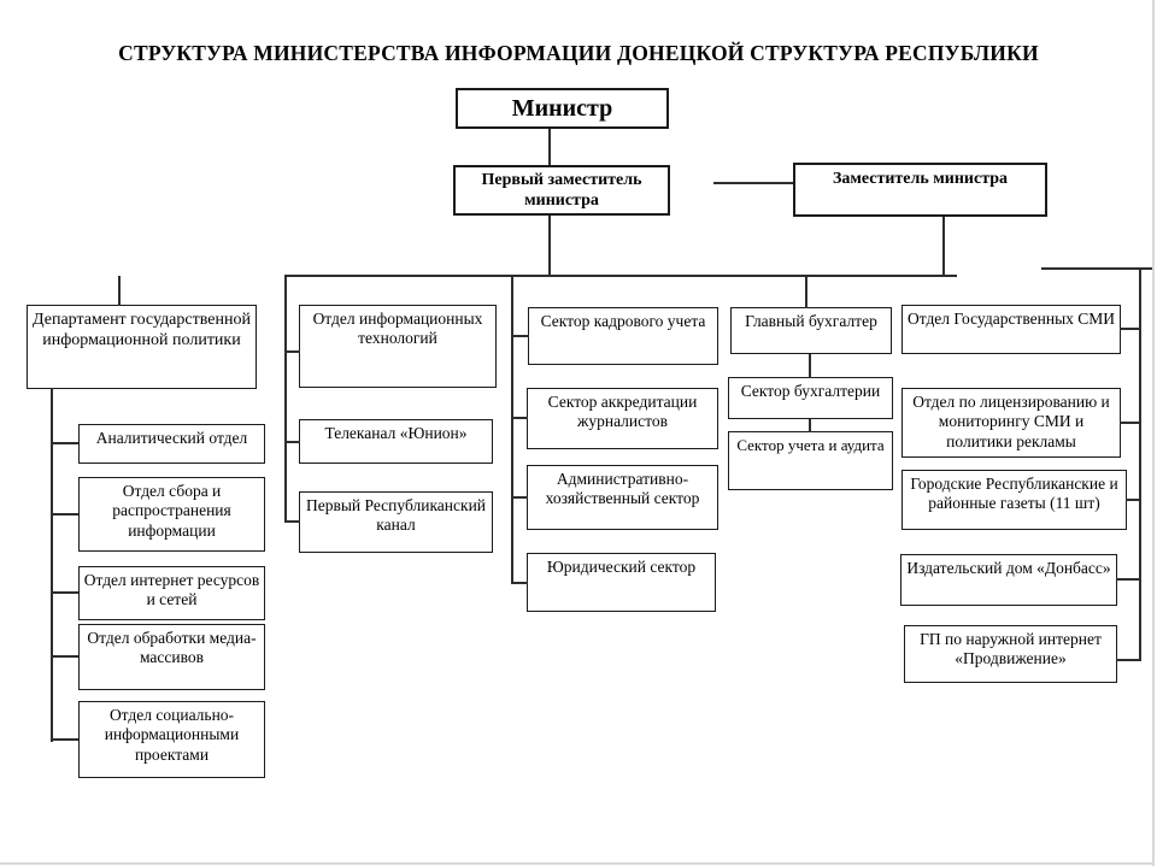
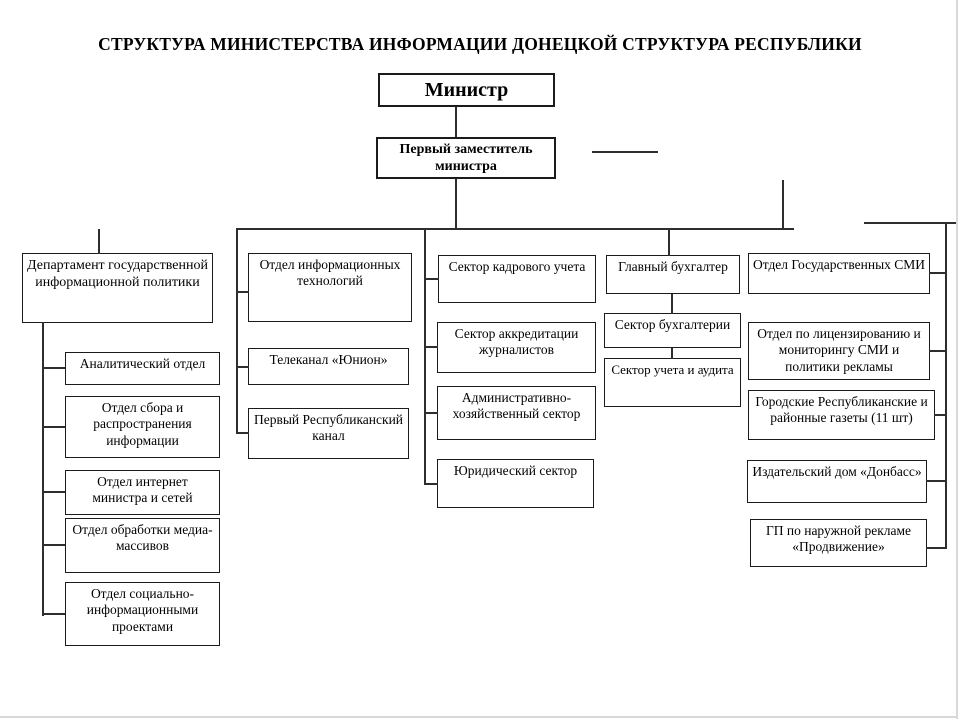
  СТРУКТУРА МИНИСТЕРСТВА ИНФОРМАЦИИ ДОНЕЦКОЙ СТРУКТУРА РЕСПУБЛИКИ
  Министр
  Первый заместитель министра
- Заместитель министра
  Департамент государственной информационной политики
  Аналитический отдел
  Отдел сбора и распространения информации
- Отдел интернет ресурсов и сетей
+ Отдел интернет министра и сетей
  Отдел обработки медиа-массивов
  Отдел социально-информационными проектами
  Отдел информационных технологий
  Телеканал «Юнион»
  Первый Республиканский канал
  Сектор кадрового учета
  Сектор аккредитации журналистов
  Административно-хозяйственный сектор
  Юридический сектор
  Главный бухгалтер
  Сектор бухгалтерии
  Сектор учета и аудита
  Отдел Государственных СМИ
  Отдел по лицензированию и мониторингу СМИ и политики рекламы
  Городские Республиканские и районные газеты (11 шт)
  Издательский дом «Донбасс»
- ГП по наружной интернет «Продвижение»
+ ГП по наружной рекламе «Продвижение»
